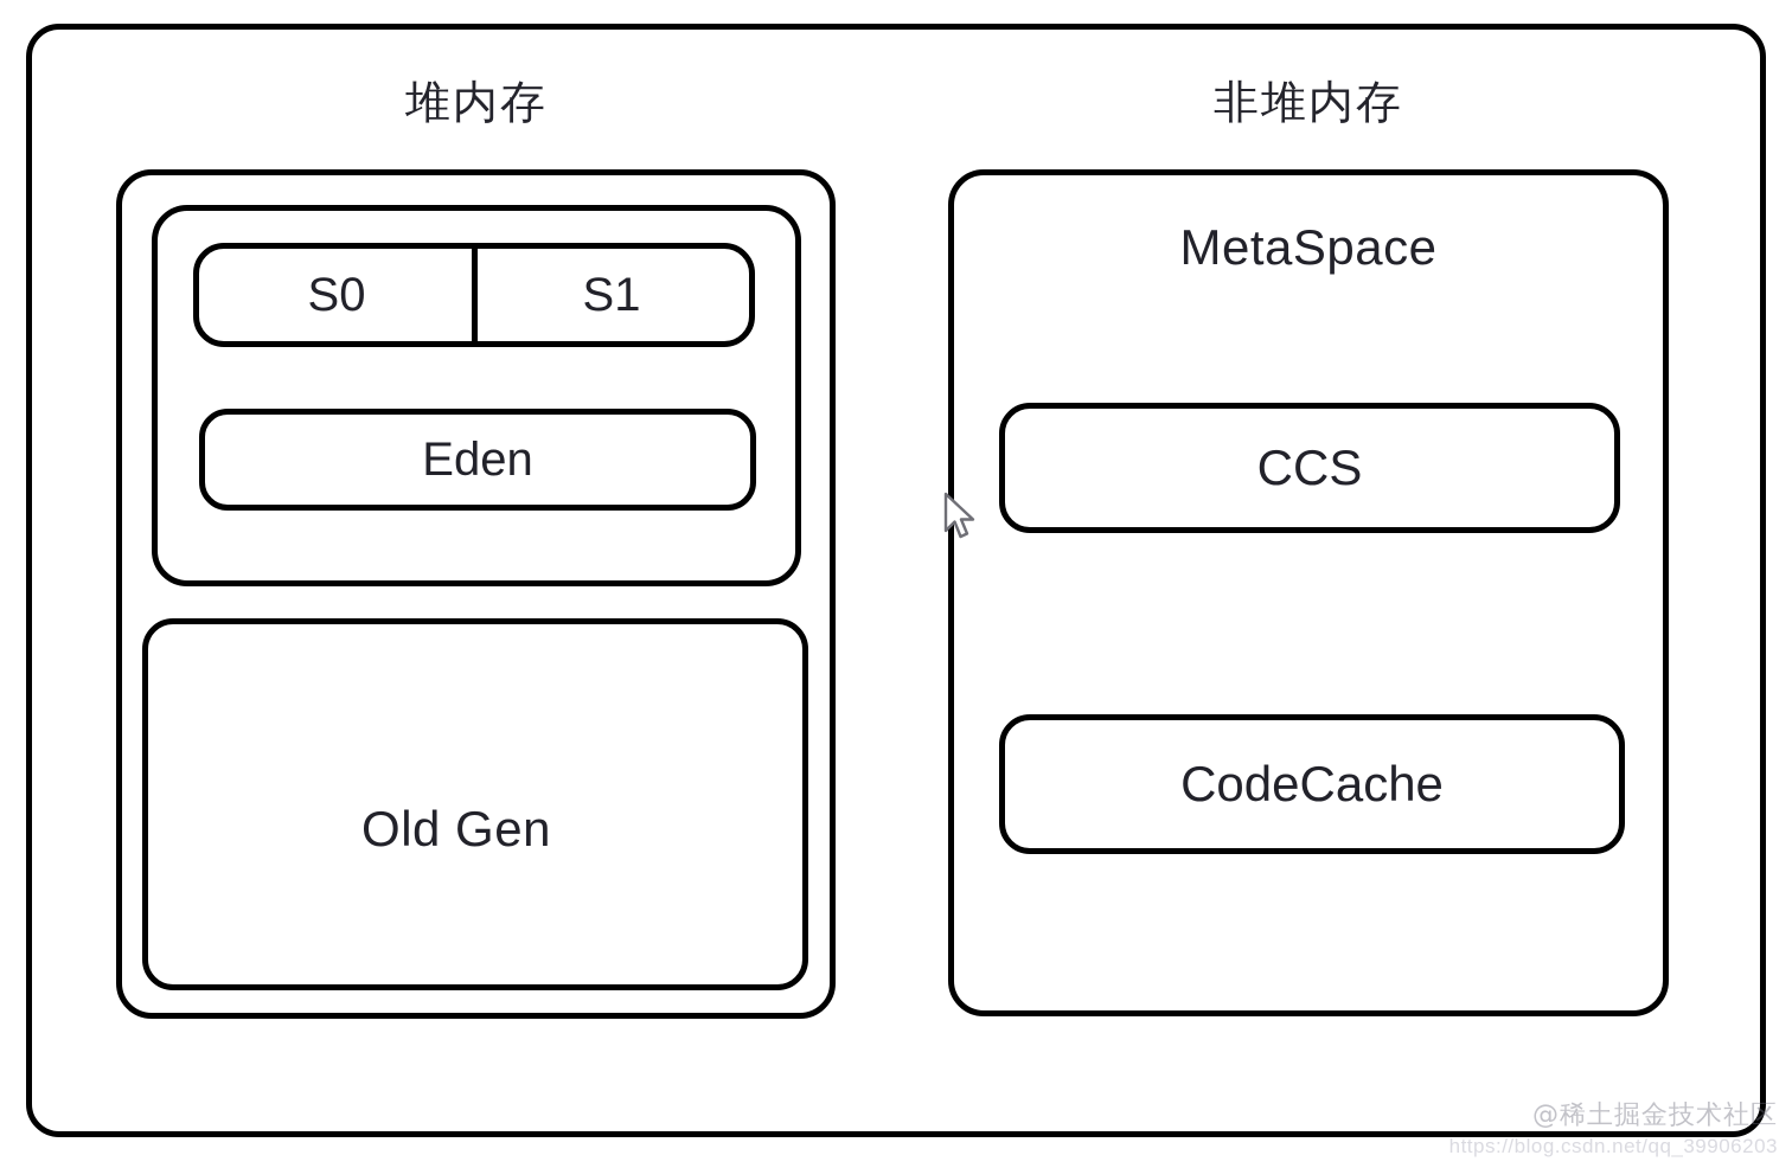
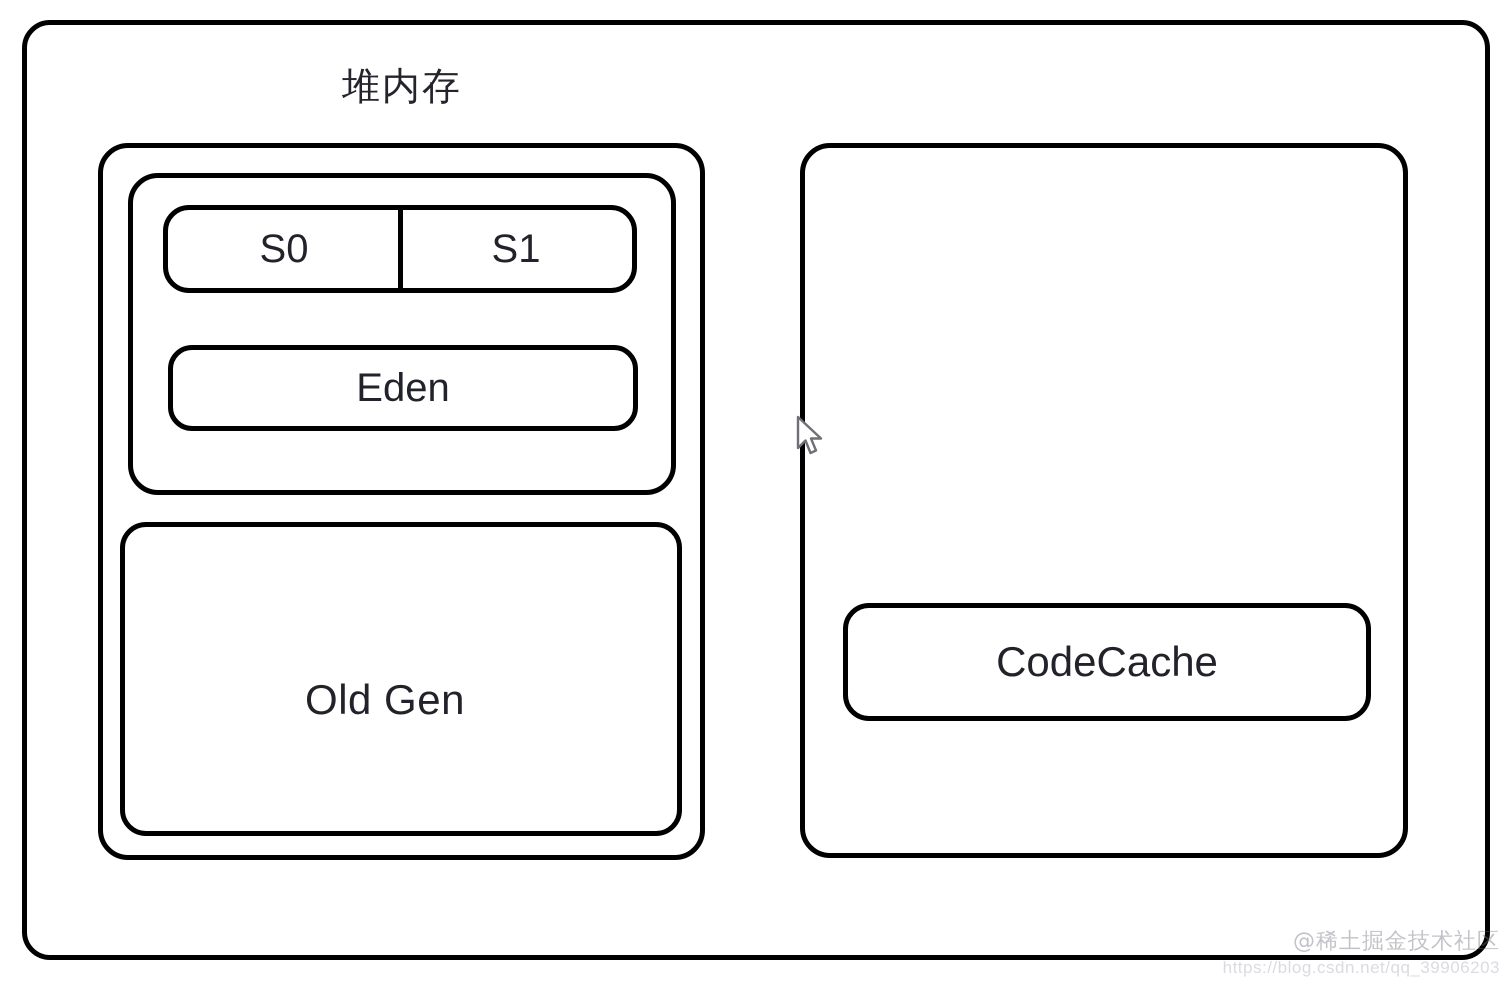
  堆内存
  S0
  S1
  Eden
  Old Gen
- 非堆内存
- MetaSpace
- CCS
  CodeCache
  @稀土掘金技术社区
  https://blog.csdn.net/qq_39906203
